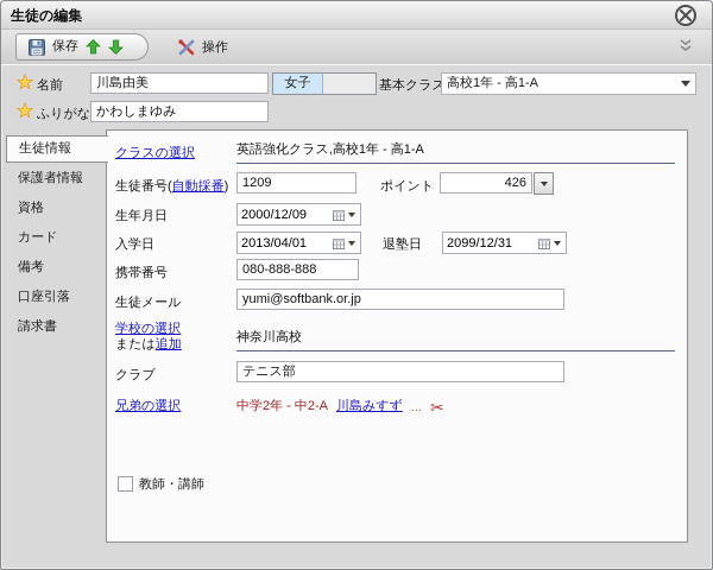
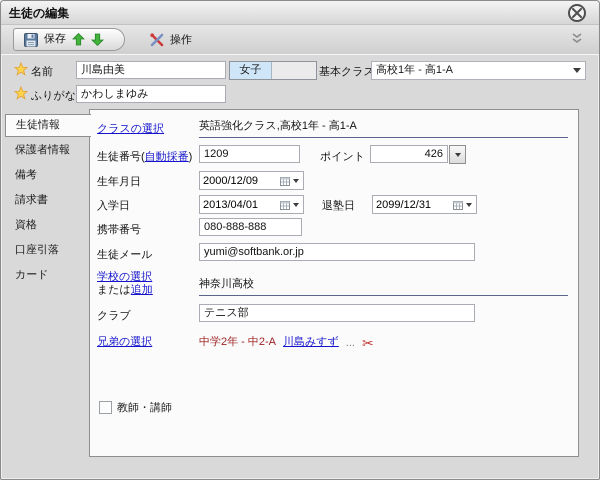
  生徒の編集
  保存
  操作
  名前
  川島由美
  女子
  基本クラス
  高校1年 - 高1-A
  ふりがな
  かわしまゆみ
  生徒情報
  保護者情報
- 資格
+ 備考
- カード
+ 請求書
- 備考
+ 資格
  口座引落
- 請求書
+ カード
  クラスの選択
  英語強化クラス,高校1年 - 高1-A
  生徒番号(自動採番)
  1209
  ポイント
  426
  生年月日
  2000/12/09
  入学日
  2013/04/01
  退塾日
  2099/12/31
  携帯番号
  080-888-888
  生徒メール
  yumi@softbank.or.jp
  学校の選択
  または追加
  神奈川高校
  クラブ
  テニス部
  兄弟の選択
  中学2年 - 中2-A
  川島みすず
  ...
  ✂
  教師・講師
